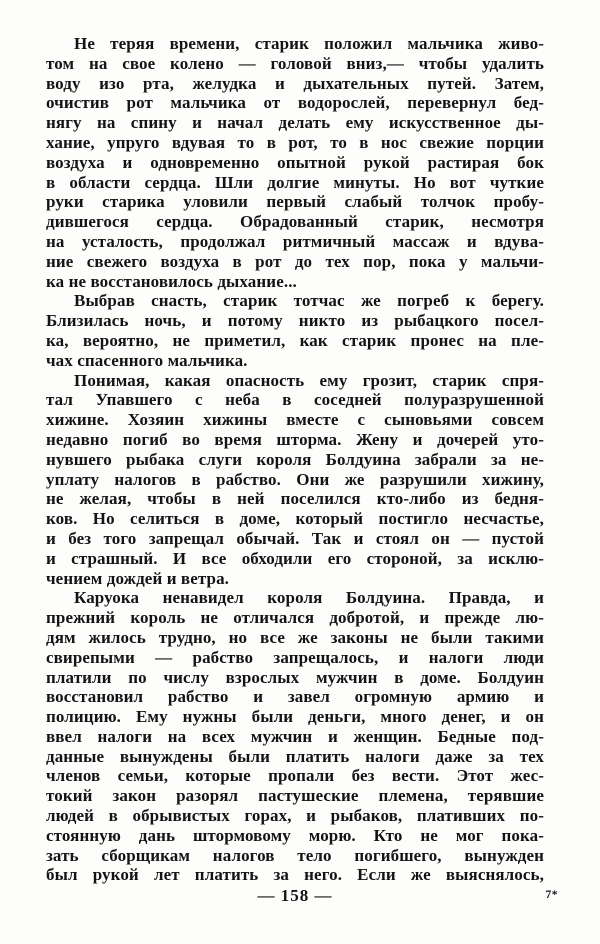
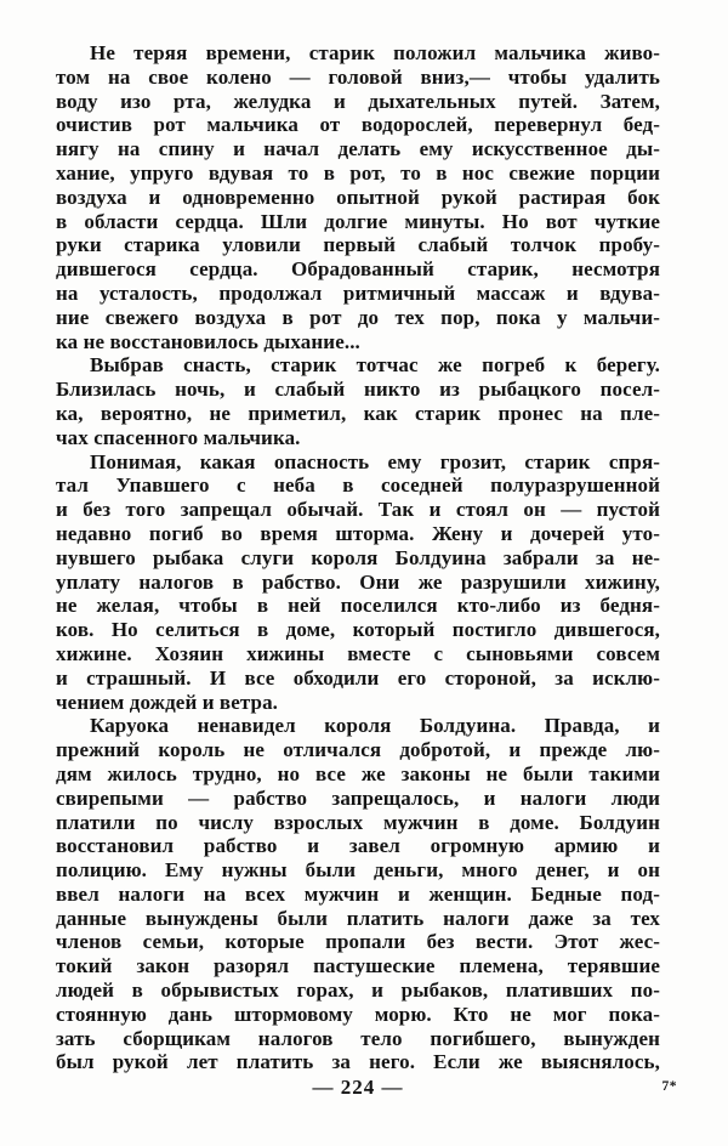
  Не теряя времени, старик положил мальчика живо-
  том на свое колено — головой вниз,— чтобы удалить
  воду изо рта, желудка и дыхательных путей. Затем,
  очистив рот мальчика от водорослей, перевернул бед-
  нягу на спину и начал делать ему искусственное ды-
  хание, упруго вдувая то в рот, то в нос свежие порции
  воздуха и одновременно опытной рукой растирая бок
  в области сердца. Шли долгие минуты. Но вот чуткие
  руки старика уловили первый слабый толчок пробу-
  дившегося сердца. Обрадованный старик, несмотря
  на усталость, продолжал ритмичный массаж и вдува-
  ние свежего воздуха в рот до тех пор, пока у мальчи-
  ка не восстановилось дыхание...
  Выбрав снасть, старик тотчас же погреб к берегу.
- Близилась ночь, и потому никто из рыбацкого посел-
+ Близилась ночь, и слабый никто из рыбацкого посел-
  ка, вероятно, не приметил, как старик пронес на пле-
  чах спасенного мальчика.
  Понимая, какая опасность ему грозит, старик спря-
  тал Упавшего с неба в соседней полуразрушенной
- хижине. Хозяин хижины вместе с сыновьями совсем
+ и без того запрещал обычай. Так и стоял он — пустой
  недавно погиб во время шторма. Жену и дочерей уто-
  нувшего рыбака слуги короля Болдуина забрали за не-
  уплату налогов в рабство. Они же разрушили хижину,
  не желая, чтобы в ней поселился кто-либо из бедня-
- ков. Но селиться в доме, который постигло несчастье,
+ ков. Но селиться в доме, который постигло дившегося,
- и без того запрещал обычай. Так и стоял он — пустой
+ хижине. Хозяин хижины вместе с сыновьями совсем
  и страшный. И все обходили его стороной, за исклю-
  чением дождей и ветра.
  Каруока ненавидел короля Болдуина. Правда, и
  прежний король не отличался добротой, и прежде лю-
  дям жилось трудно, но все же законы не были такими
  свирепыми — рабство запрещалось, и налоги люди
  платили по числу взрослых мужчин в доме. Болдуин
  восстановил рабство и завел огромную армию и
  полицию. Ему нужны были деньги, много денег, и он
  ввел налоги на всех мужчин и женщин. Бедные под-
  данные вынуждены были платить налоги даже за тех
  членов семьи, которые пропали без вести. Этот жес-
  токий закон разорял пастушеские племена, терявшие
  людей в обрывистых горах, и рыбаков, плативших по-
  стоянную дань штормовому морю. Кто не мог пока-
  зать сборщикам налогов тело погибшего, вынужден
  был рукой лет платить за него. Если же выяснялось,
- — 158 —
+ — 224 —
  7*
